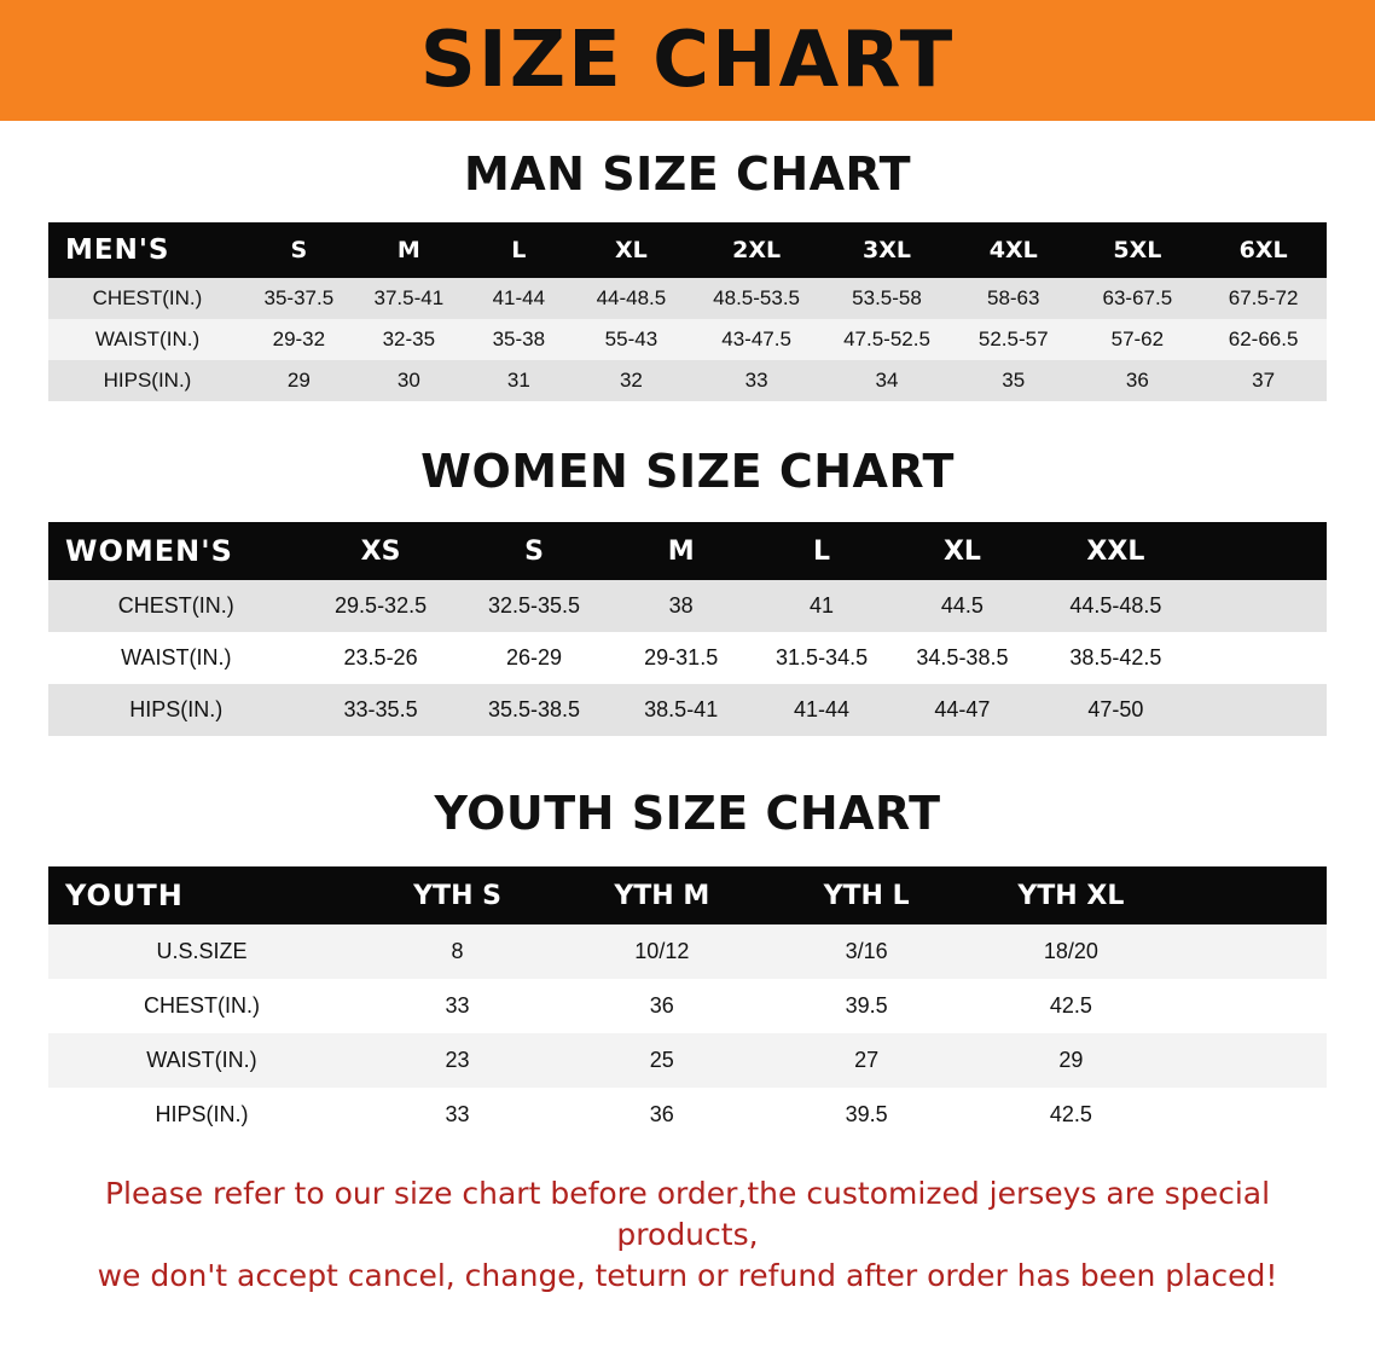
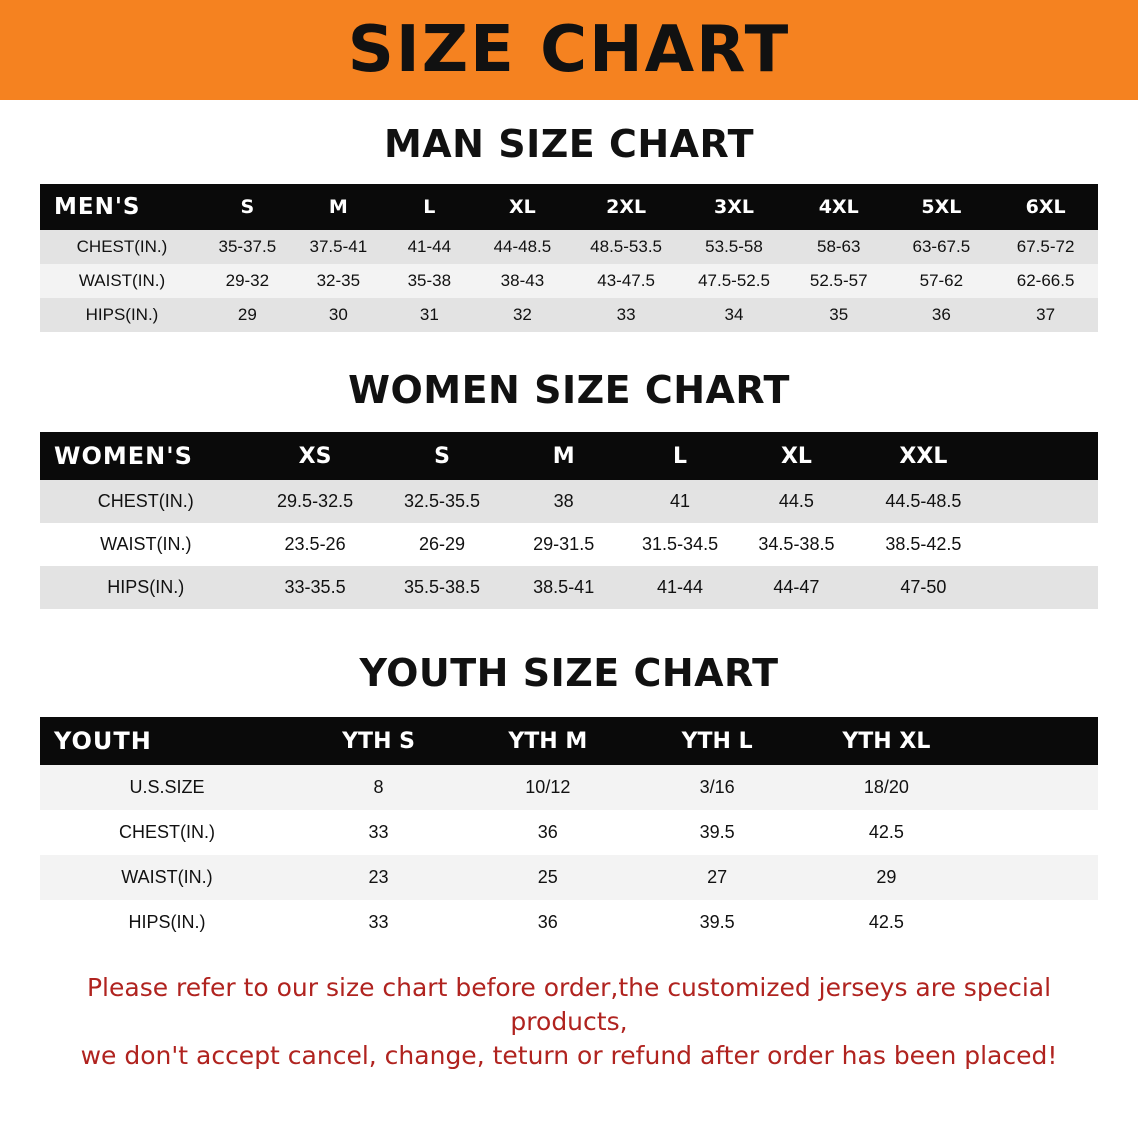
  SIZE CHART
  MAN SIZE CHART
  MEN'S	S	M	L	XL	2XL	3XL	4XL	5XL	6XL
  CHEST(IN.)	35-37.5	37.5-41	41-44	44-48.5	48.5-53.5	53.5-58	58-63	63-67.5	67.5-72
- WAIST(IN.)	29-32	32-35	35-38	55-43	43-47.5	47.5-52.5	52.5-57	57-62	62-66.5
+ WAIST(IN.)	29-32	32-35	35-38	38-43	43-47.5	47.5-52.5	52.5-57	57-62	62-66.5
  HIPS(IN.)	29	30	31	32	33	34	35	36	37
  WOMEN SIZE CHART
  WOMEN'S	XS	S	M	L	XL	XXL
  CHEST(IN.)	29.5-32.5	32.5-35.5	38	41	44.5	44.5-48.5
  WAIST(IN.)	23.5-26	26-29	29-31.5	31.5-34.5	34.5-38.5	38.5-42.5
  HIPS(IN.)	33-35.5	35.5-38.5	38.5-41	41-44	44-47	47-50
  YOUTH SIZE CHART
  YOUTH	YTH S	YTH M	YTH L	YTH XL
  U.S.SIZE	8	10/12	3/16	18/20
  CHEST(IN.)	33	36	39.5	42.5
  WAIST(IN.)	23	25	27	29
  HIPS(IN.)	33	36	39.5	42.5
  Please refer to our size chart before order,the customized jerseys are special products,
  we don't accept cancel, change, teturn or refund after order has been placed!
